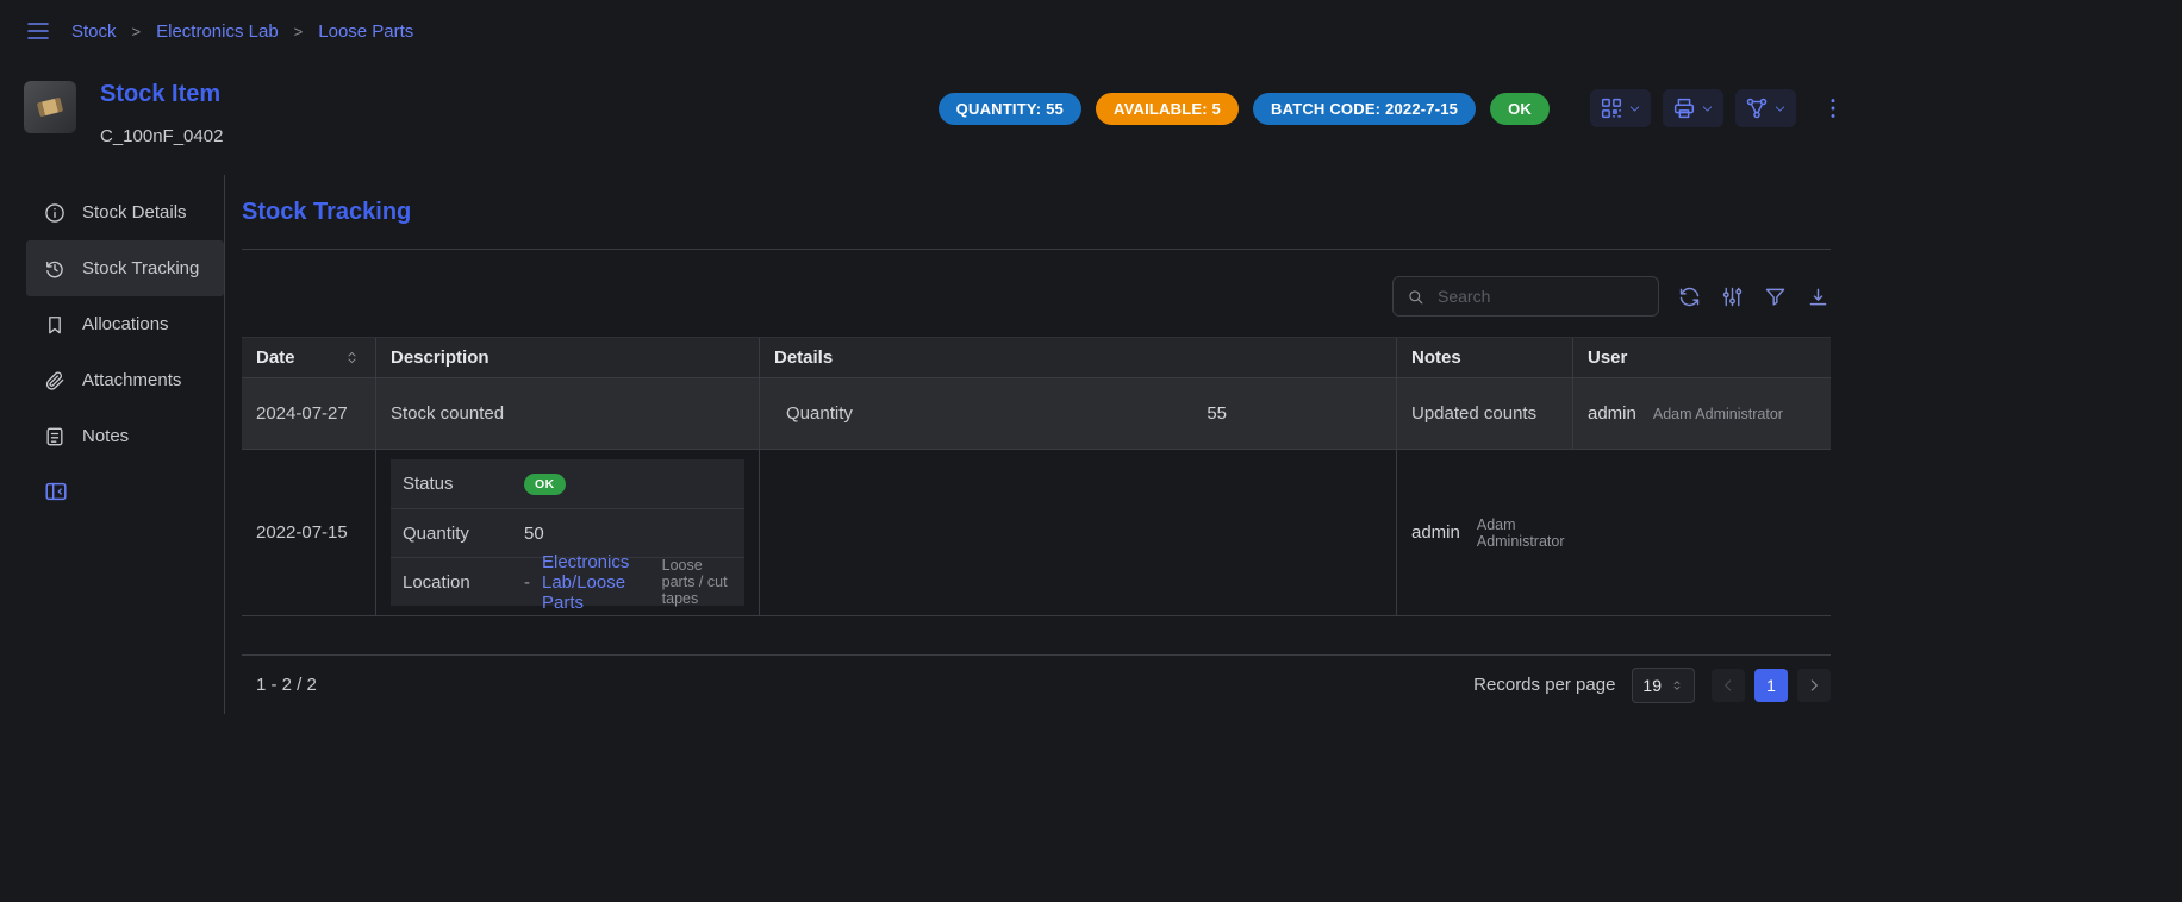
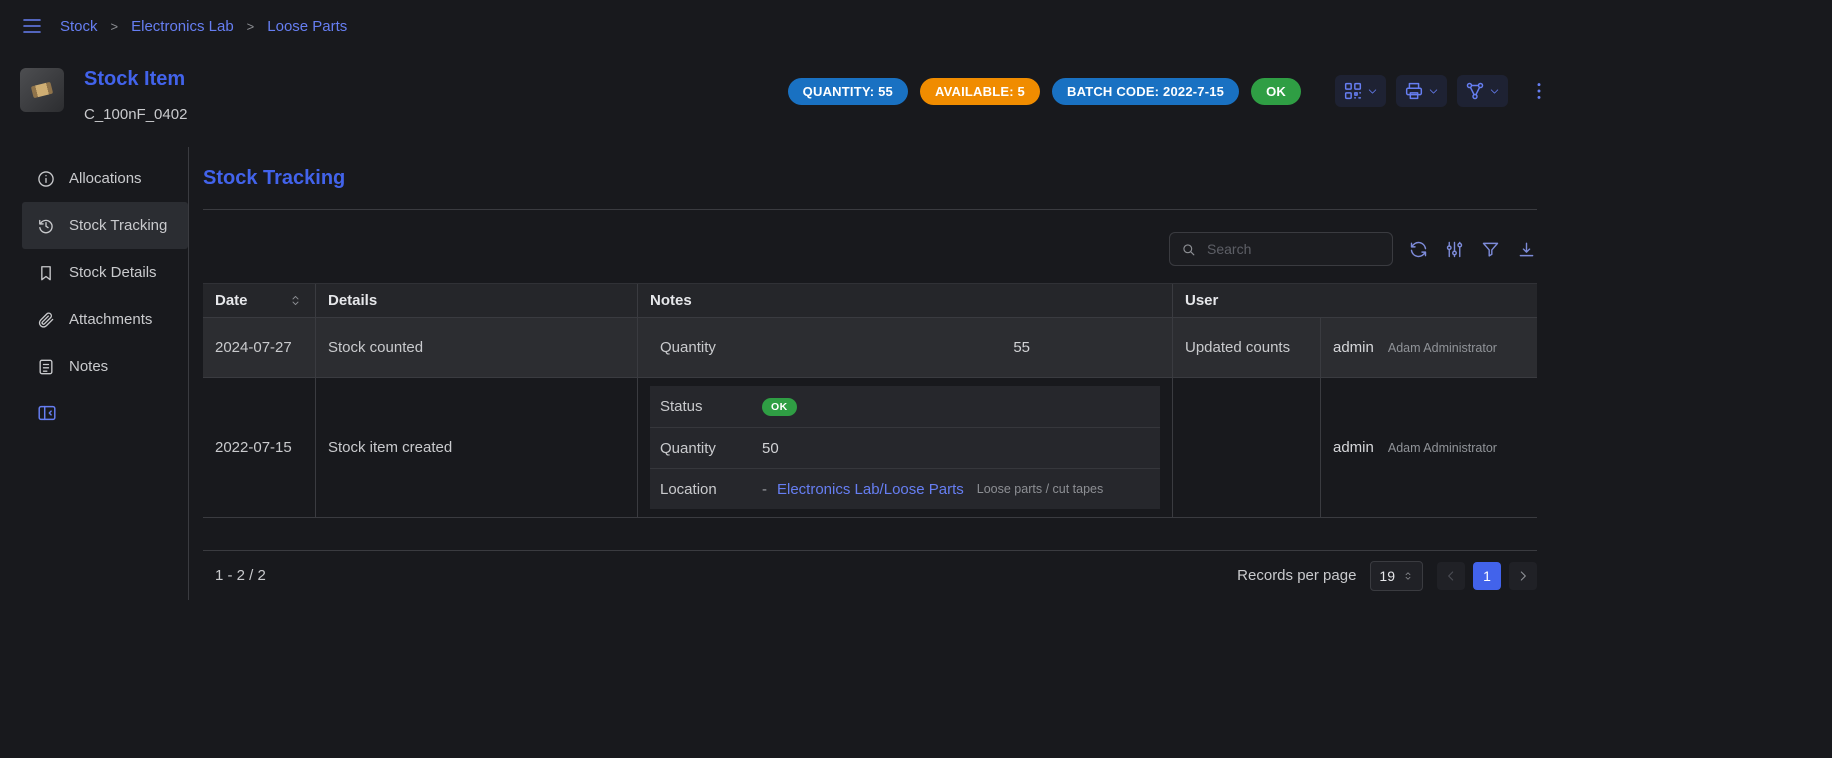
  Stock
  >
  Electronics Lab
  >
  Loose Parts
  Stock Item
  C_100nF_0402
  QUANTITY: 55
  AVAILABLE: 5
  BATCH CODE: 2022-7-15
  OK
- Stock Details
+ Allocations
  Stock Tracking
- Allocations
+ Stock Details
  Attachments
  Notes
  Stock Tracking
  Search
  Date
- Description
  Details
  Notes
  User
  2024-07-27
  Stock counted
  Quantity
  55
  Updated counts
  admin
  Adam Administrator
  2022-07-15
+ Stock item created
  Status
  OK
  Quantity
  50
  Location
  -
  Electronics Lab/Loose Parts
  Loose parts / cut tapes
  admin
  Adam Administrator
  1 - 2 / 2
  Records per page
  19
  1
